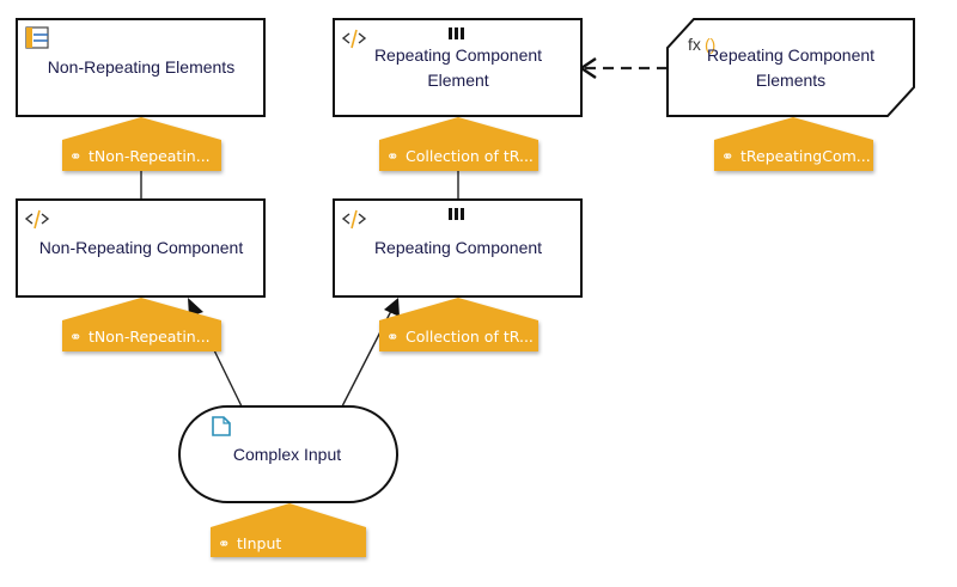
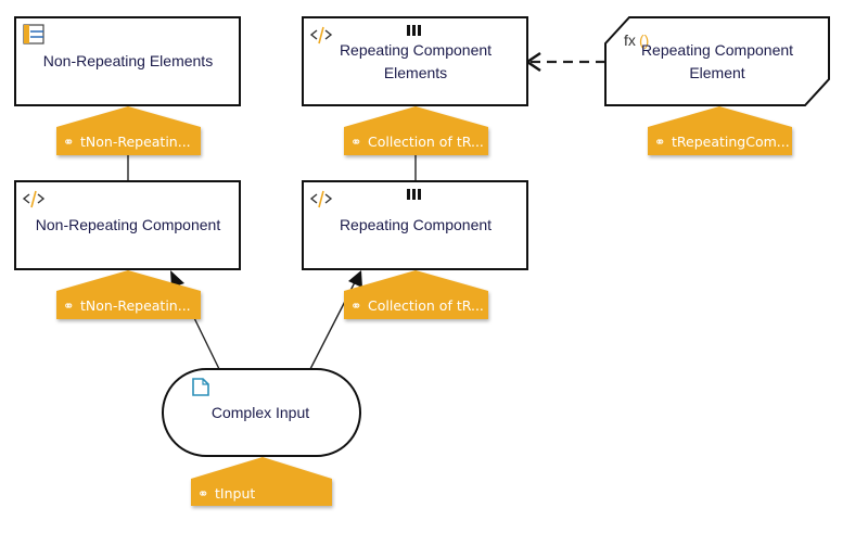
  Non-Repeating Elements
  Repeating Component
- Element
+ Elements
  fx
  ()
  Repeating Component
- Elements
+ Element
  Non-Repeating Component
  Repeating Component
  Complex Input
  ⚭
  tNon-Repeatin...
  ⚭
  Collection of tR...
  ⚭
  tRepeatingCom...
  ⚭
  tNon-Repeatin...
  ⚭
  Collection of tR...
  ⚭
  tInput
